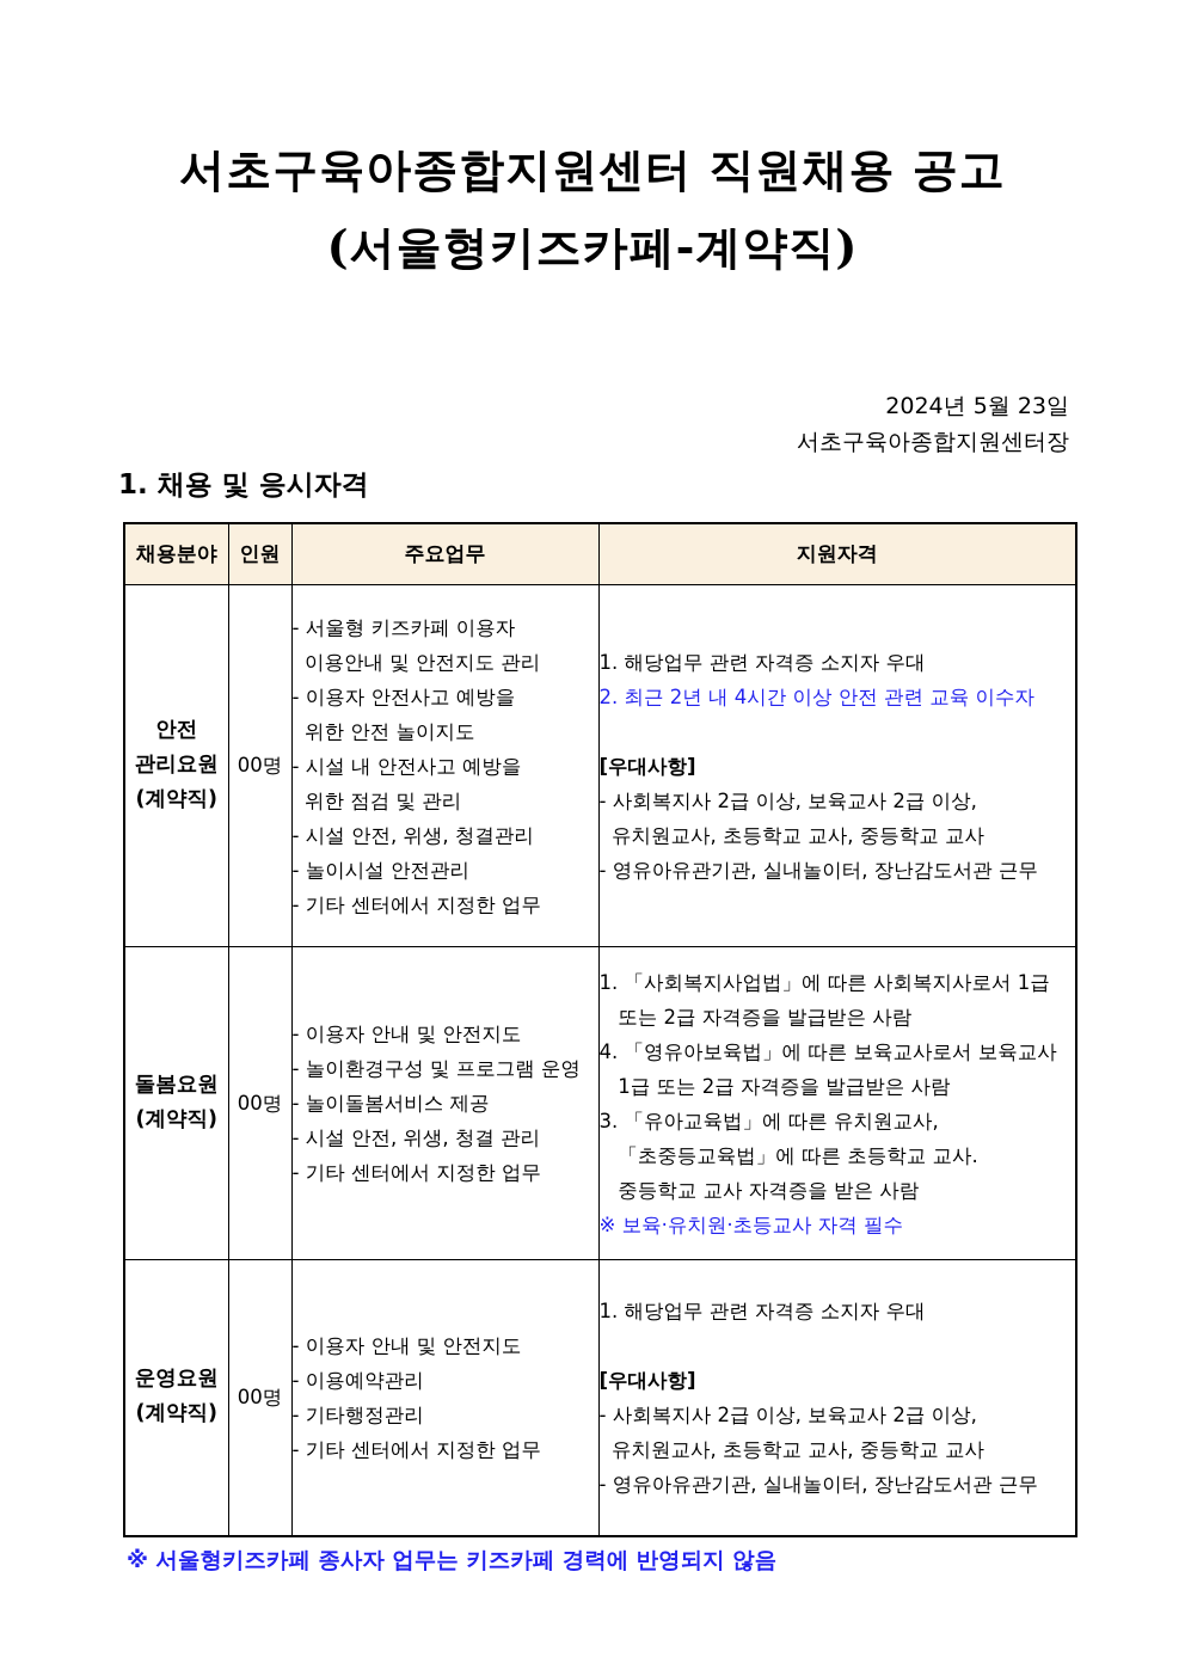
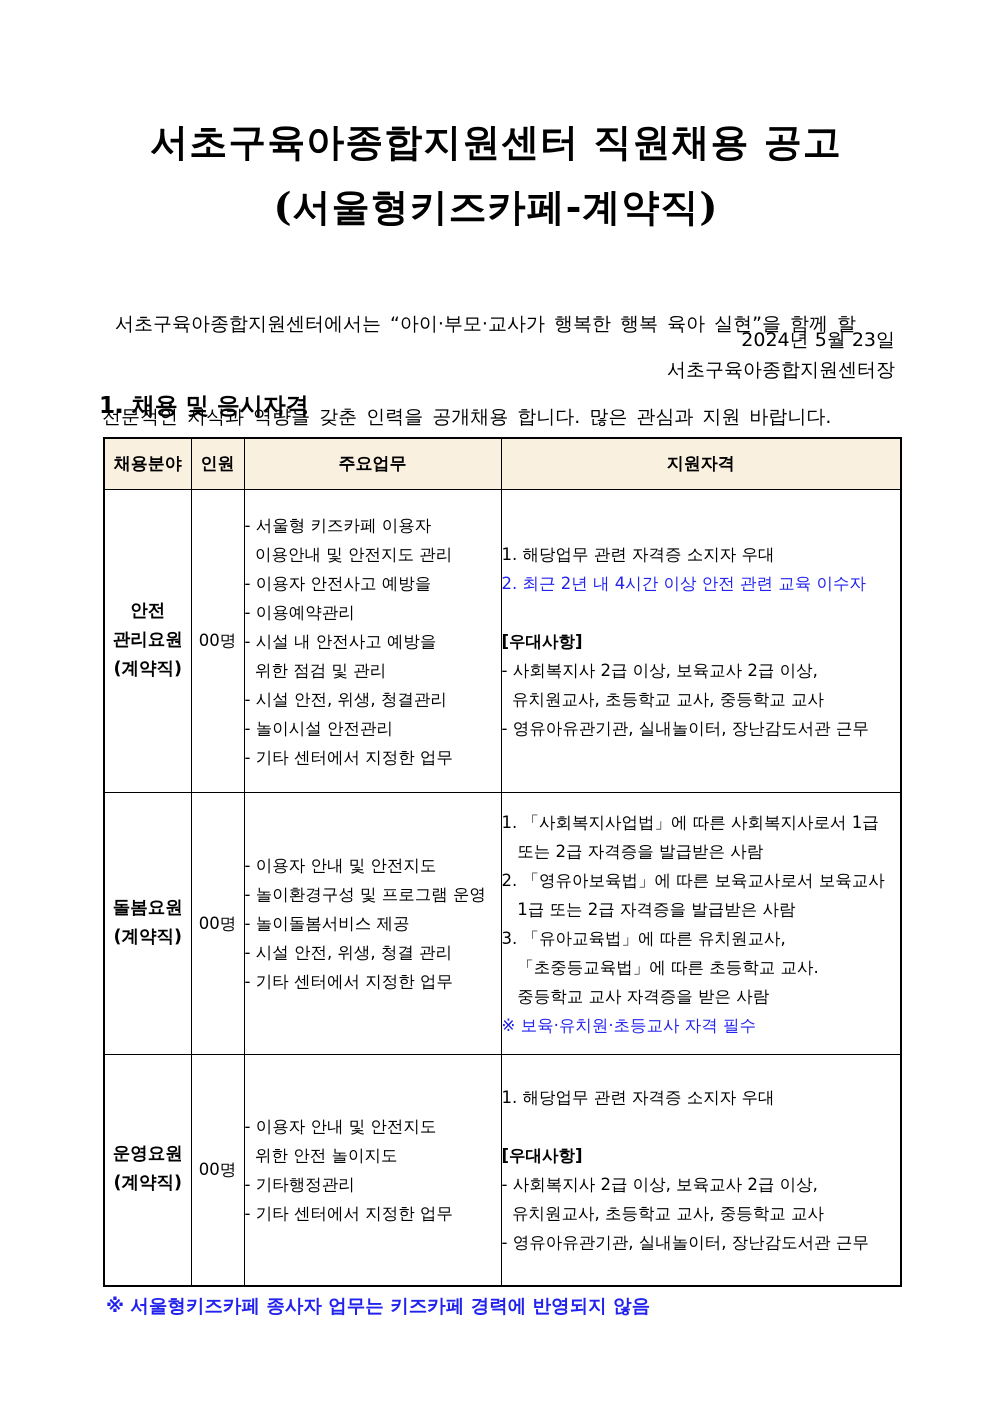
  서초구육아종합지원센터 직원채용 공고
  (서울형키즈카페-계약직)
+ 서초구육아종합지원센터에서는 “아이·부모·교사가 행복한 행복 육아 실현”을 함께 할
+ 전문적인 지식과 역량을 갖춘 인력을 공개채용 합니다. 많은 관심과 지원 바랍니다.
  2024년 5월 23일
  서초구육아종합지원센터장
  1. 채용 및 응시자격
  채용분야	인원	주요업무	지원자격
- 안전관리요원(계약직)	00명	- 서울형 키즈카페 이용자 이용안내 및 안전지도 관리- 이용자 안전사고 예방을 위한 안전 놀이지도- 시설 내 안전사고 예방을 위한 점검 및 관리- 시설 안전, 위생, 청결관리- 놀이시설 안전관리- 기타 센터에서 지정한 업무	1. 해당업무 관련 자격증 소지자 우대2. 최근 2년 내 4시간 이상 안전 관련 교육 이수자[우대사항]- 사회복지사 2급 이상, 보육교사 2급 이상, 유치원교사, 초등학교 교사, 중등학교 교사- 영유아유관기관, 실내놀이터, 장난감도서관 근무
+ 안전관리요원(계약직)	00명	- 서울형 키즈카페 이용자 이용안내 및 안전지도 관리- 이용자 안전사고 예방을- 이용예약관리- 시설 내 안전사고 예방을 위한 점검 및 관리- 시설 안전, 위생, 청결관리- 놀이시설 안전관리- 기타 센터에서 지정한 업무	1. 해당업무 관련 자격증 소지자 우대2. 최근 2년 내 4시간 이상 안전 관련 교육 이수자[우대사항]- 사회복지사 2급 이상, 보육교사 2급 이상, 유치원교사, 초등학교 교사, 중등학교 교사- 영유아유관기관, 실내놀이터, 장난감도서관 근무
- 돌봄요원(계약직)	00명	- 이용자 안내 및 안전지도- 놀이환경구성 및 프로그램 운영- 놀이돌봄서비스 제공- 시설 안전, 위생, 청결 관리- 기타 센터에서 지정한 업무	1. 「사회복지사업법」에 따른 사회복지사로서 1급 또는 2급 자격증을 발급받은 사람4. 「영유아보육법」에 따른 보육교사로서 보육교사 1급 또는 2급 자격증을 발급받은 사람3. 「유아교육법」에 따른 유치원교사, 「초중등교육법」에 따른 초등학교 교사. 중등학교 교사 자격증을 받은 사람※ 보육·유치원·초등교사 자격 필수
+ 돌봄요원(계약직)	00명	- 이용자 안내 및 안전지도- 놀이환경구성 및 프로그램 운영- 놀이돌봄서비스 제공- 시설 안전, 위생, 청결 관리- 기타 센터에서 지정한 업무	1. 「사회복지사업법」에 따른 사회복지사로서 1급 또는 2급 자격증을 발급받은 사람2. 「영유아보육법」에 따른 보육교사로서 보육교사 1급 또는 2급 자격증을 발급받은 사람3. 「유아교육법」에 따른 유치원교사, 「초중등교육법」에 따른 초등학교 교사. 중등학교 교사 자격증을 받은 사람※ 보육·유치원·초등교사 자격 필수
- 운영요원(계약직)	00명	- 이용자 안내 및 안전지도- 이용예약관리- 기타행정관리- 기타 센터에서 지정한 업무	1. 해당업무 관련 자격증 소지자 우대[우대사항]- 사회복지사 2급 이상, 보육교사 2급 이상, 유치원교사, 초등학교 교사, 중등학교 교사- 영유아유관기관, 실내놀이터, 장난감도서관 근무
+ 운영요원(계약직)	00명	- 이용자 안내 및 안전지도 위한 안전 놀이지도- 기타행정관리- 기타 센터에서 지정한 업무	1. 해당업무 관련 자격증 소지자 우대[우대사항]- 사회복지사 2급 이상, 보육교사 2급 이상, 유치원교사, 초등학교 교사, 중등학교 교사- 영유아유관기관, 실내놀이터, 장난감도서관 근무
  ※ 서울형키즈카페 종사자 업무는 키즈카페 경력에 반영되지 않음
